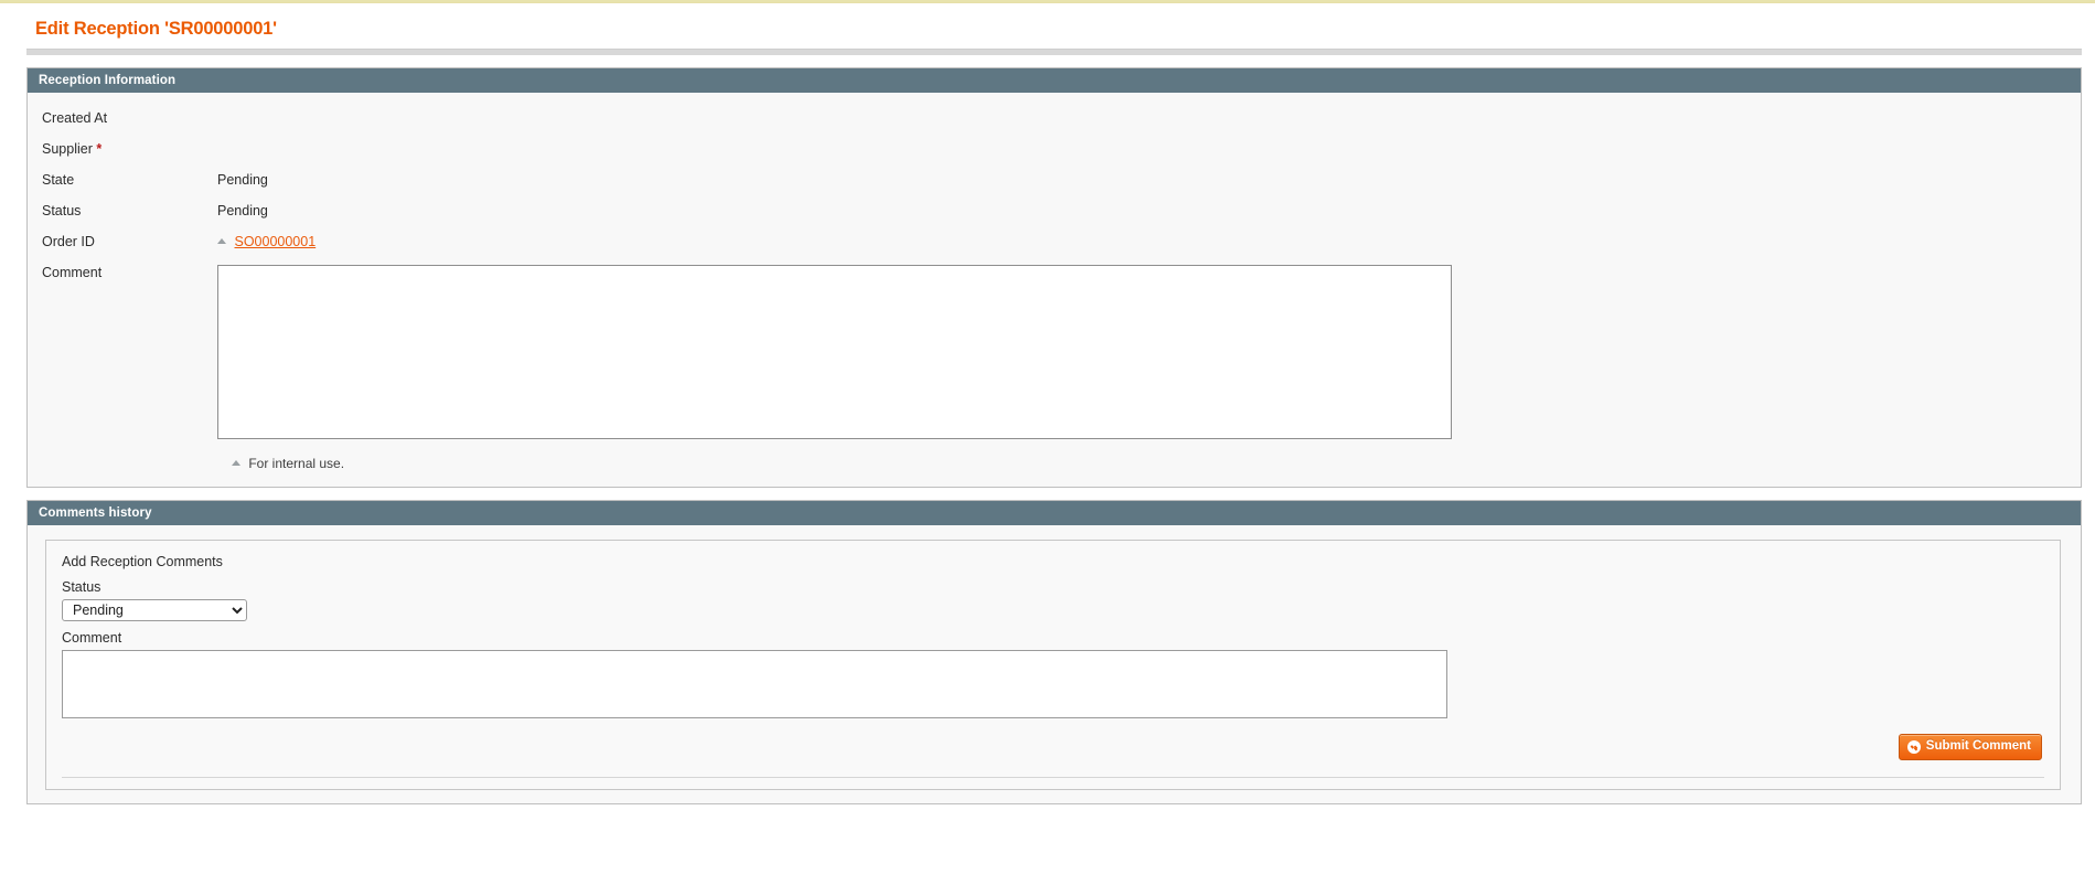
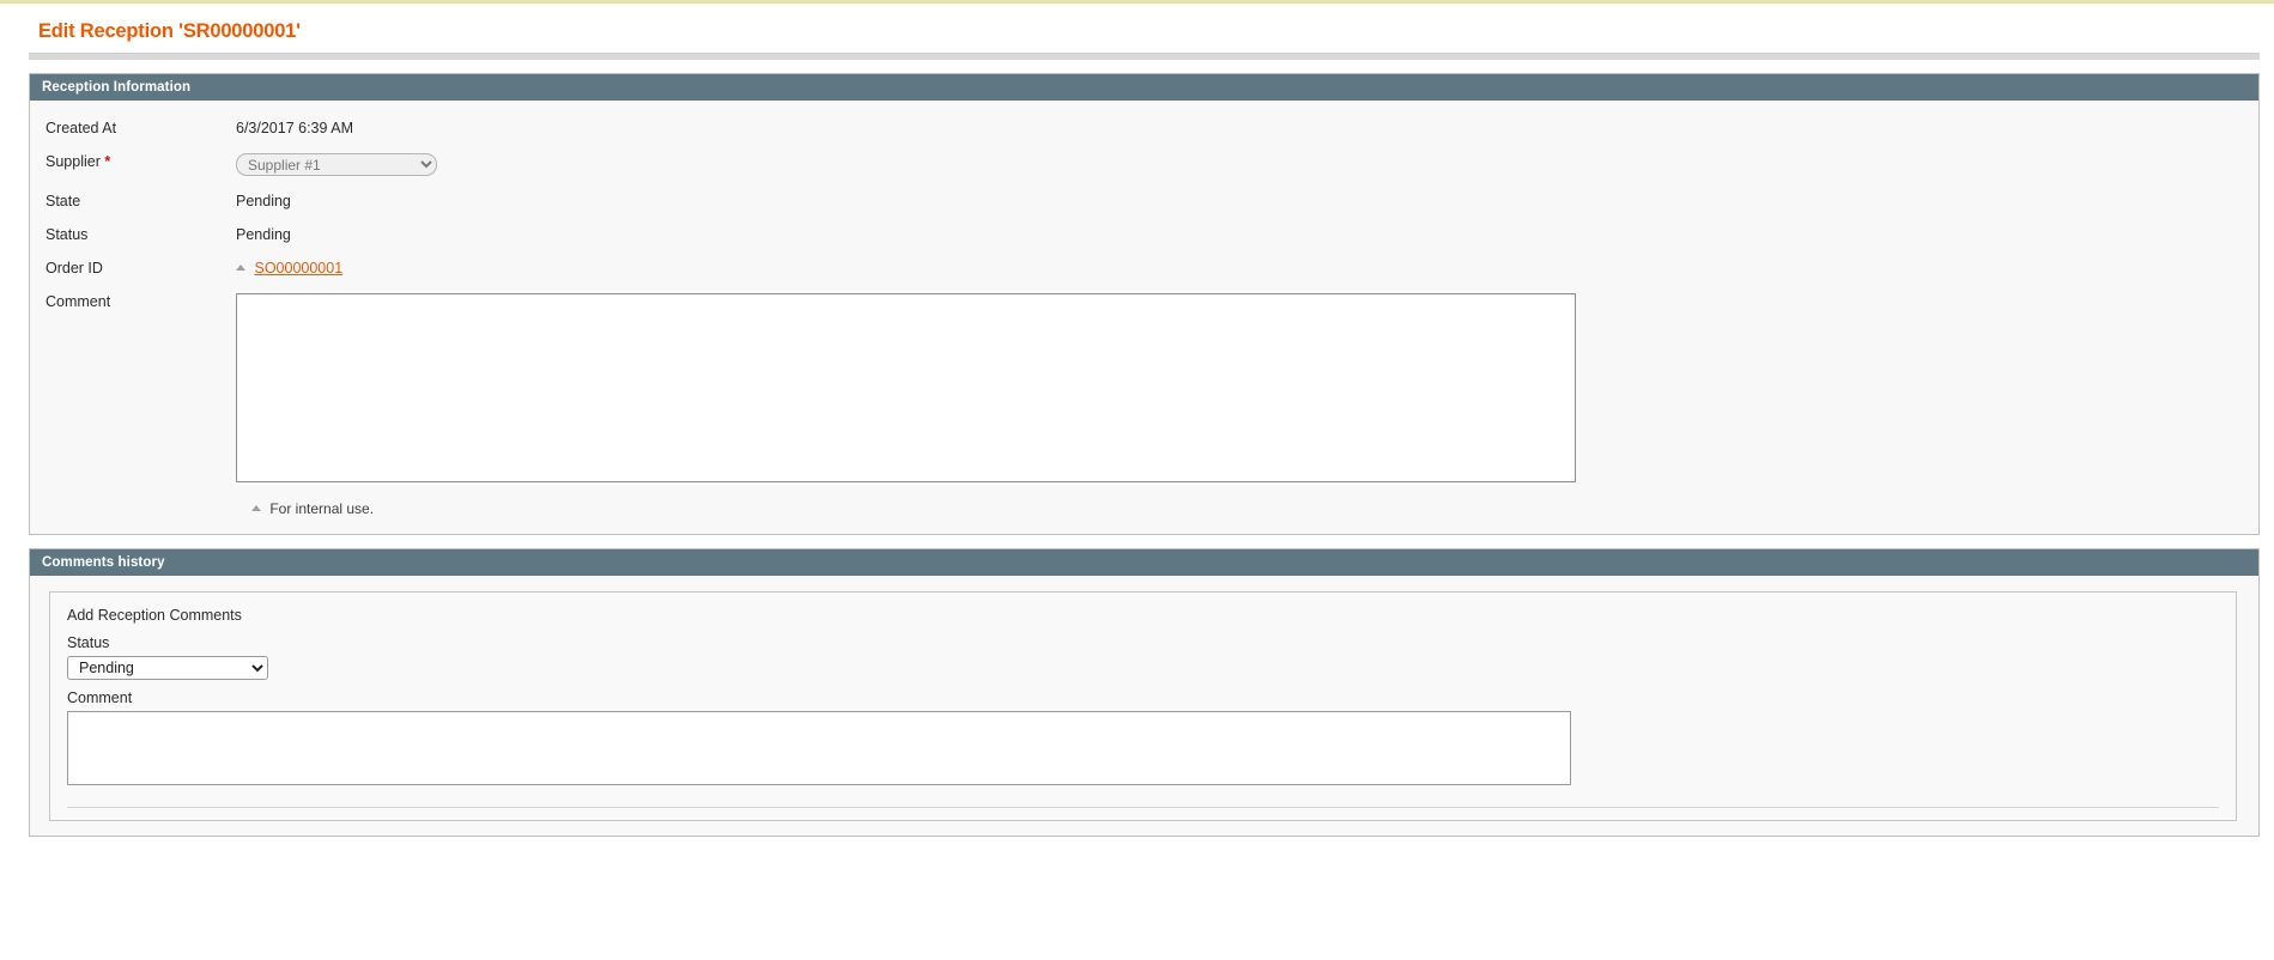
  Edit Reception 'SR00000001'
  Reception Information
  Created At
+ 6/3/2017 6:39 AM
  Supplier *
+ Supplier #1
  State
  Pending
  Status
  Pending
  Order ID
  SO00000001
  Comment
  For internal use.
  Comments history
  Add Reception Comments
  Status
  Pending
  Comment
- Submit Comment
